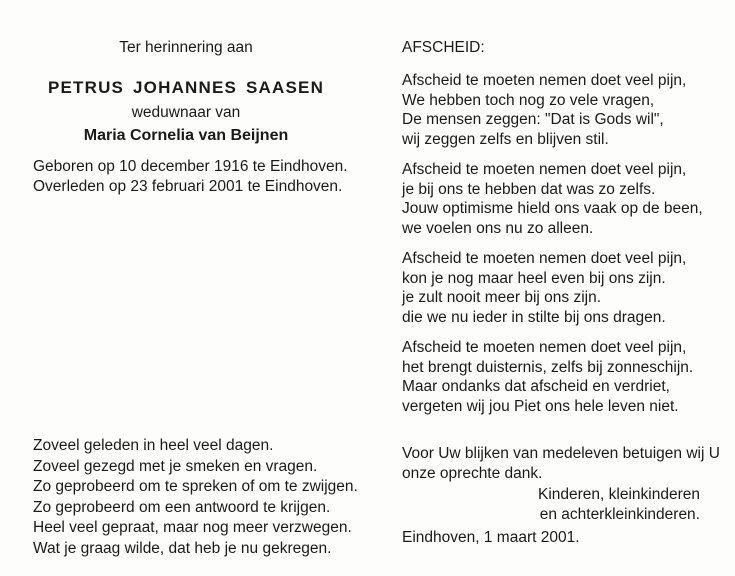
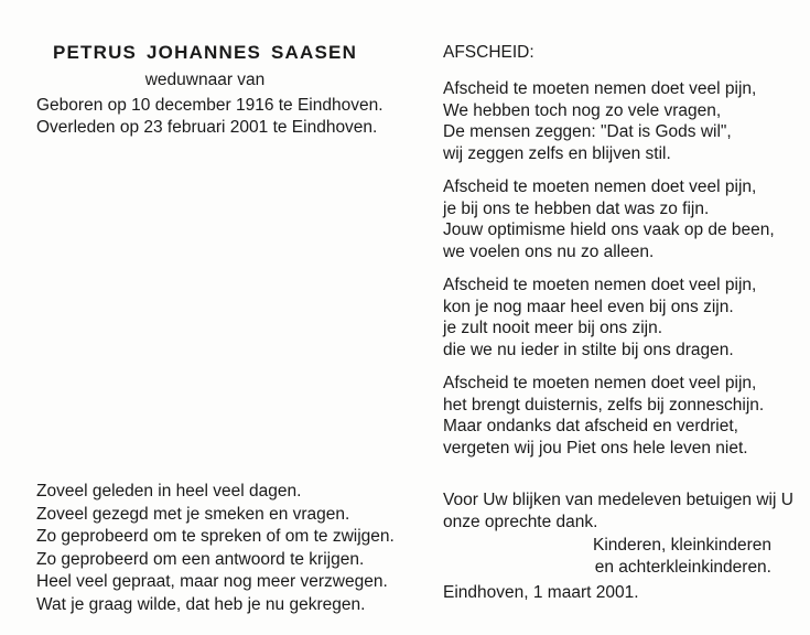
- Ter herinnering aan
  PETRUS JOHANNES SAASEN
  weduwnaar van
- Maria Cornelia van Beijnen
  Geboren op 10 december 1916 te Eindhoven.
  Overleden op 23 februari 2001 te Eindhoven.
  Zoveel geleden in heel veel dagen.
  Zoveel gezegd met je smeken en vragen.
  Zo geprobeerd om te spreken of om te zwijgen.
  Zo geprobeerd om een antwoord te krijgen.
  Heel veel gepraat, maar nog meer verzwegen.
  Wat je graag wilde, dat heb je nu gekregen.
  AFSCHEID:
  Afscheid te moeten nemen doet veel pijn,
  We hebben toch nog zo vele vragen,
  De mensen zeggen: "Dat is Gods wil",
  wij zeggen zelfs en blijven stil.
  Afscheid te moeten nemen doet veel pijn,
- je bij ons te hebben dat was zo zelfs.
+ je bij ons te hebben dat was zo fijn.
  Jouw optimisme hield ons vaak op de been,
  we voelen ons nu zo alleen.
  Afscheid te moeten nemen doet veel pijn,
  kon je nog maar heel even bij ons zijn.
  je zult nooit meer bij ons zijn.
  die we nu ieder in stilte bij ons dragen.
  Afscheid te moeten nemen doet veel pijn,
  het brengt duisternis, zelfs bij zonneschijn.
  Maar ondanks dat afscheid en verdriet,
  vergeten wij jou Piet ons hele leven niet.
  Voor Uw blijken van medeleven betuigen wij U
  onze oprechte dank.
  Kinderen, kleinkinderen
  en achterkleinkinderen.
  Eindhoven, 1 maart 2001.
